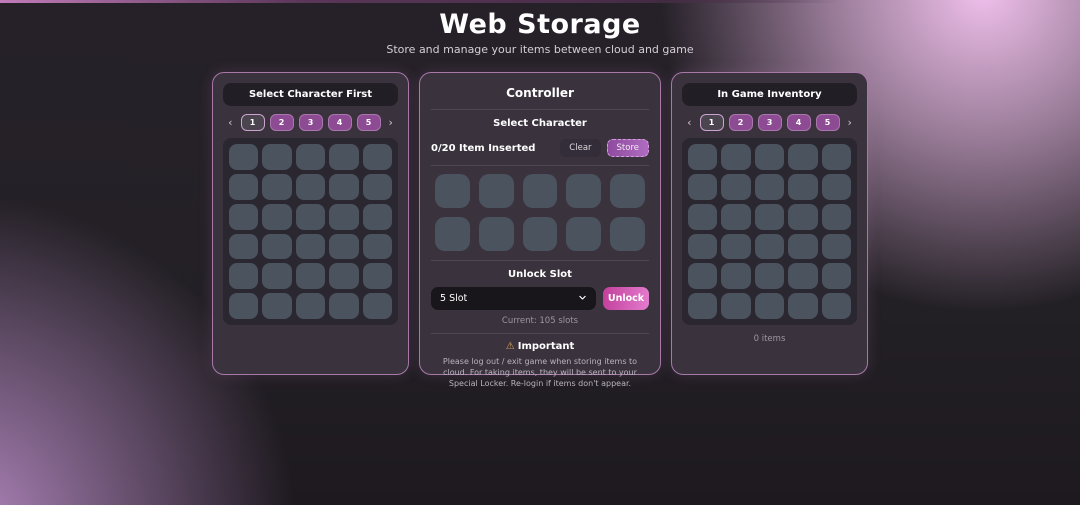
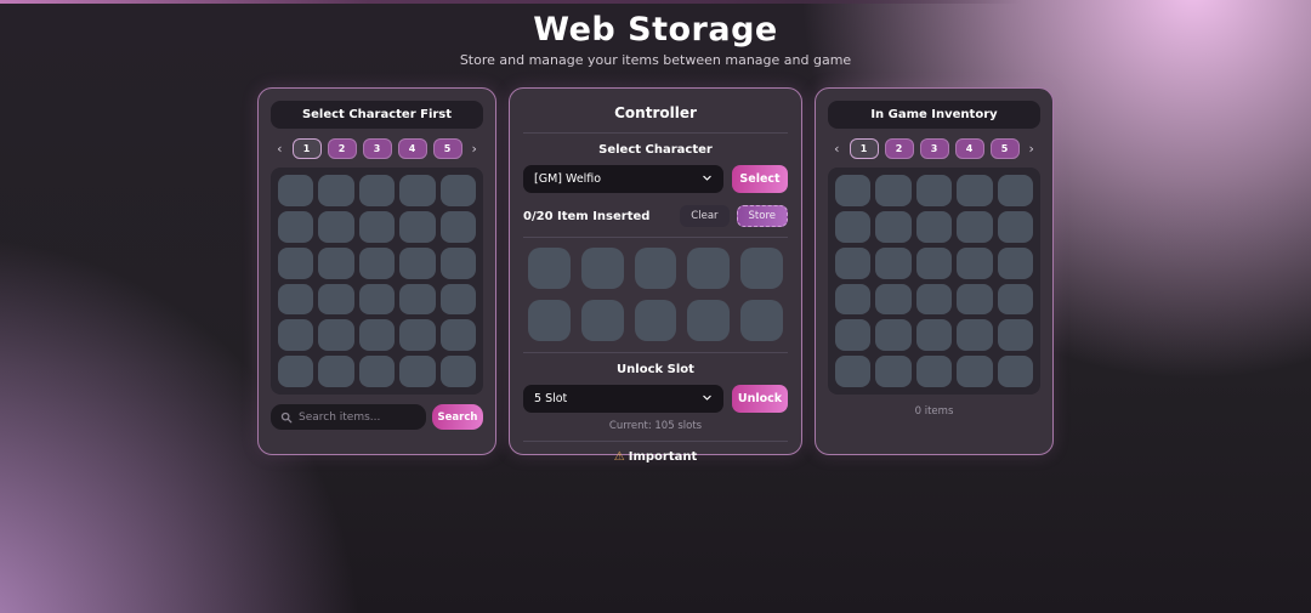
  Web Storage
- Store and manage your items between cloud and game
+ Store and manage your items between manage and game
  Select Character First
  ‹
  1
  2
  3
  4
  5
  ›
+ Search items...
+ Search
  Controller
  Select Character
+ [GM] Welfio
+ Select
  0/20 Item Inserted
  Clear
  Store
  Unlock Slot
  5 Slot
  Unlock
  Current: 105 slots
  ⚠ Important
- Please log out / exit game when storing items to cloud. For taking items, they will be sent to your Special Locker. Re-login if items don't appear.
  In Game Inventory
  ‹
  1
  2
  3
  4
  5
  ›
  0 items
